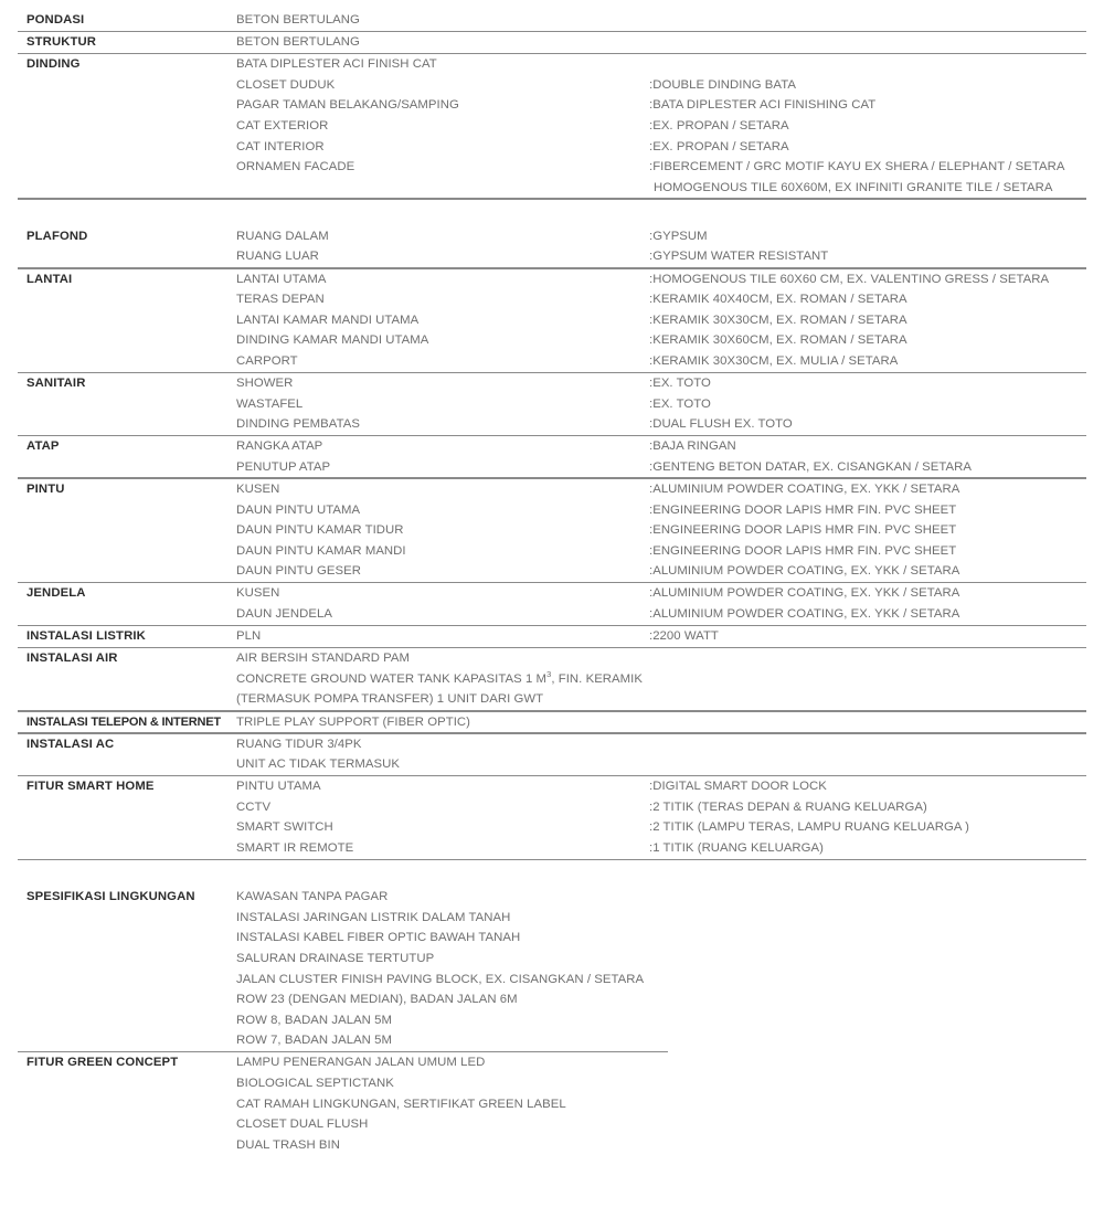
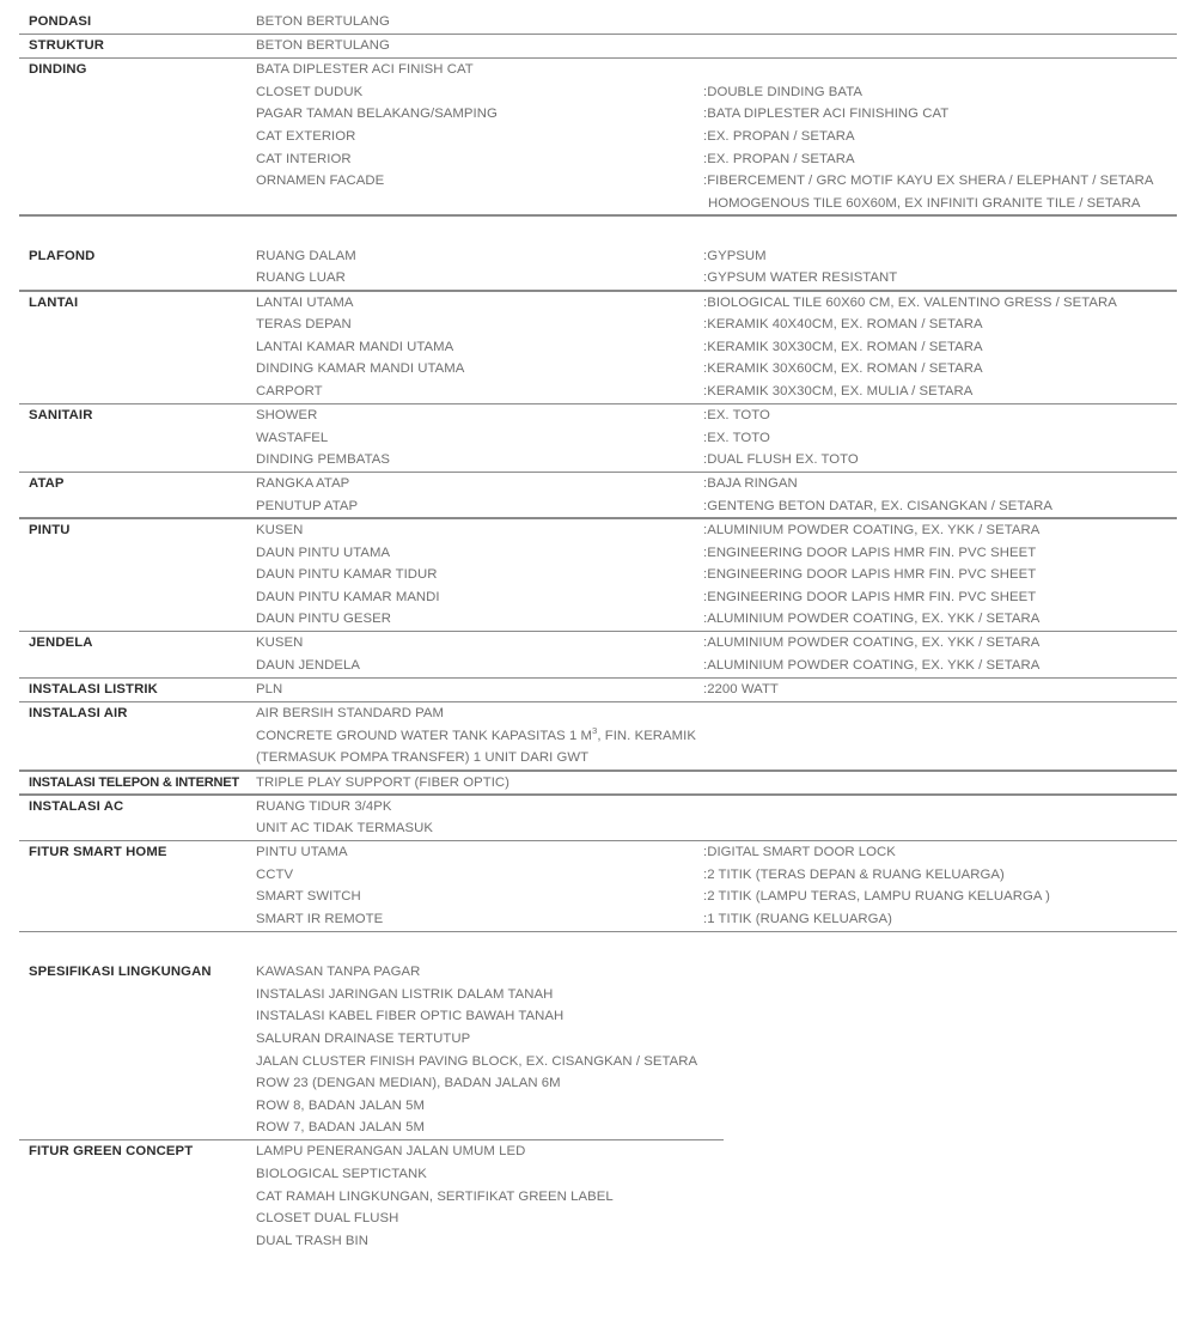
  PONDASI
  BETON BERTULANG
  STRUKTUR
  BETON BERTULANG
  DINDING
  BATA DIPLESTER ACI FINISH CAT
  CLOSET DUDUK
  :DOUBLE DINDING BATA
  PAGAR TAMAN BELAKANG/SAMPING
  :BATA DIPLESTER ACI FINISHING CAT
  CAT EXTERIOR
  :EX. PROPAN / SETARA
  CAT INTERIOR
  :EX. PROPAN / SETARA
  ORNAMEN FACADE
  :FIBERCEMENT / GRC MOTIF KAYU EX SHERA / ELEPHANT / SETARA
  HOMOGENOUS TILE 60X60M, EX INFINITI GRANITE TILE / SETARA
  PLAFOND
  RUANG DALAM
  :GYPSUM
  RUANG LUAR
  :GYPSUM WATER RESISTANT
  LANTAI
  LANTAI UTAMA
- :HOMOGENOUS TILE 60X60 CM, EX. VALENTINO GRESS / SETARA
+ :BIOLOGICAL TILE 60X60 CM, EX. VALENTINO GRESS / SETARA
  TERAS DEPAN
  :KERAMIK 40X40CM, EX. ROMAN / SETARA
  LANTAI KAMAR MANDI UTAMA
  :KERAMIK 30X30CM, EX. ROMAN / SETARA
  DINDING KAMAR MANDI UTAMA
  :KERAMIK 30X60CM, EX. ROMAN / SETARA
  CARPORT
  :KERAMIK 30X30CM, EX. MULIA / SETARA
  SANITAIR
  SHOWER
  :EX. TOTO
  WASTAFEL
  :EX. TOTO
  DINDING PEMBATAS
  :DUAL FLUSH EX. TOTO
  ATAP
  RANGKA ATAP
  :BAJA RINGAN
  PENUTUP ATAP
  :GENTENG BETON DATAR, EX. CISANGKAN / SETARA
  PINTU
  KUSEN
  :ALUMINIUM POWDER COATING, EX. YKK / SETARA
  DAUN PINTU UTAMA
  :ENGINEERING DOOR LAPIS HMR FIN. PVC SHEET
  DAUN PINTU KAMAR TIDUR
  :ENGINEERING DOOR LAPIS HMR FIN. PVC SHEET
  DAUN PINTU KAMAR MANDI
  :ENGINEERING DOOR LAPIS HMR FIN. PVC SHEET
  DAUN PINTU GESER
  :ALUMINIUM POWDER COATING, EX. YKK / SETARA
  JENDELA
  KUSEN
  :ALUMINIUM POWDER COATING, EX. YKK / SETARA
  DAUN JENDELA
  :ALUMINIUM POWDER COATING, EX. YKK / SETARA
  INSTALASI LISTRIK
  PLN
  :2200 WATT
  INSTALASI AIR
  AIR BERSIH STANDARD PAM
  CONCRETE GROUND WATER TANK KAPASITAS 1 M3, FIN. KERAMIK
  (TERMASUK POMPA TRANSFER) 1 UNIT DARI GWT
  INSTALASI TELEPON & INTERNET
  TRIPLE PLAY SUPPORT (FIBER OPTIC)
  INSTALASI AC
  RUANG TIDUR 3/4PK
  UNIT AC TIDAK TERMASUK
  FITUR SMART HOME
  PINTU UTAMA
  :DIGITAL SMART DOOR LOCK
  CCTV
  :2 TITIK (TERAS DEPAN & RUANG KELUARGA)
  SMART SWITCH
  :2 TITIK (LAMPU TERAS, LAMPU RUANG KELUARGA )
  SMART IR REMOTE
  :1 TITIK (RUANG KELUARGA)
  SPESIFIKASI LINGKUNGAN
  KAWASAN TANPA PAGAR
  INSTALASI JARINGAN LISTRIK DALAM TANAH
  INSTALASI KABEL FIBER OPTIC BAWAH TANAH
  SALURAN DRAINASE TERTUTUP
  JALAN CLUSTER FINISH PAVING BLOCK, EX. CISANGKAN / SETARA
  ROW 23 (DENGAN MEDIAN), BADAN JALAN 6M
  ROW 8, BADAN JALAN 5M
  ROW 7, BADAN JALAN 5M
  FITUR GREEN CONCEPT
  LAMPU PENERANGAN JALAN UMUM LED
  BIOLOGICAL SEPTICTANK
  CAT RAMAH LINGKUNGAN, SERTIFIKAT GREEN LABEL
  CLOSET DUAL FLUSH
  DUAL TRASH BIN
